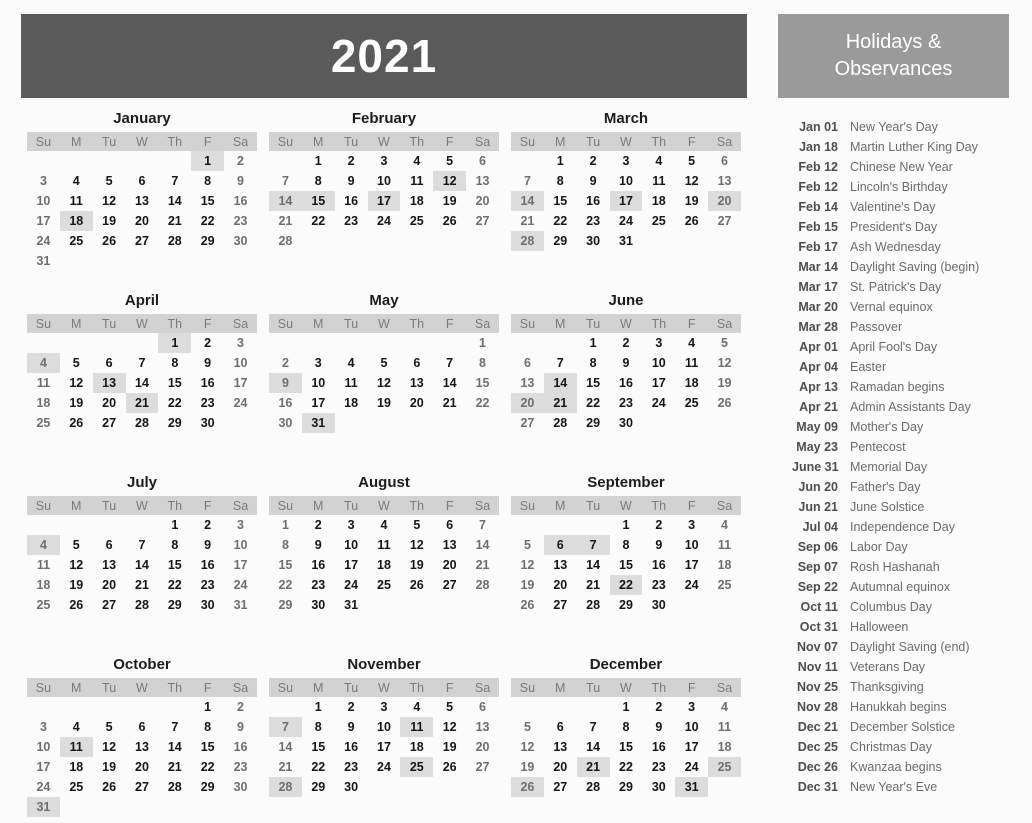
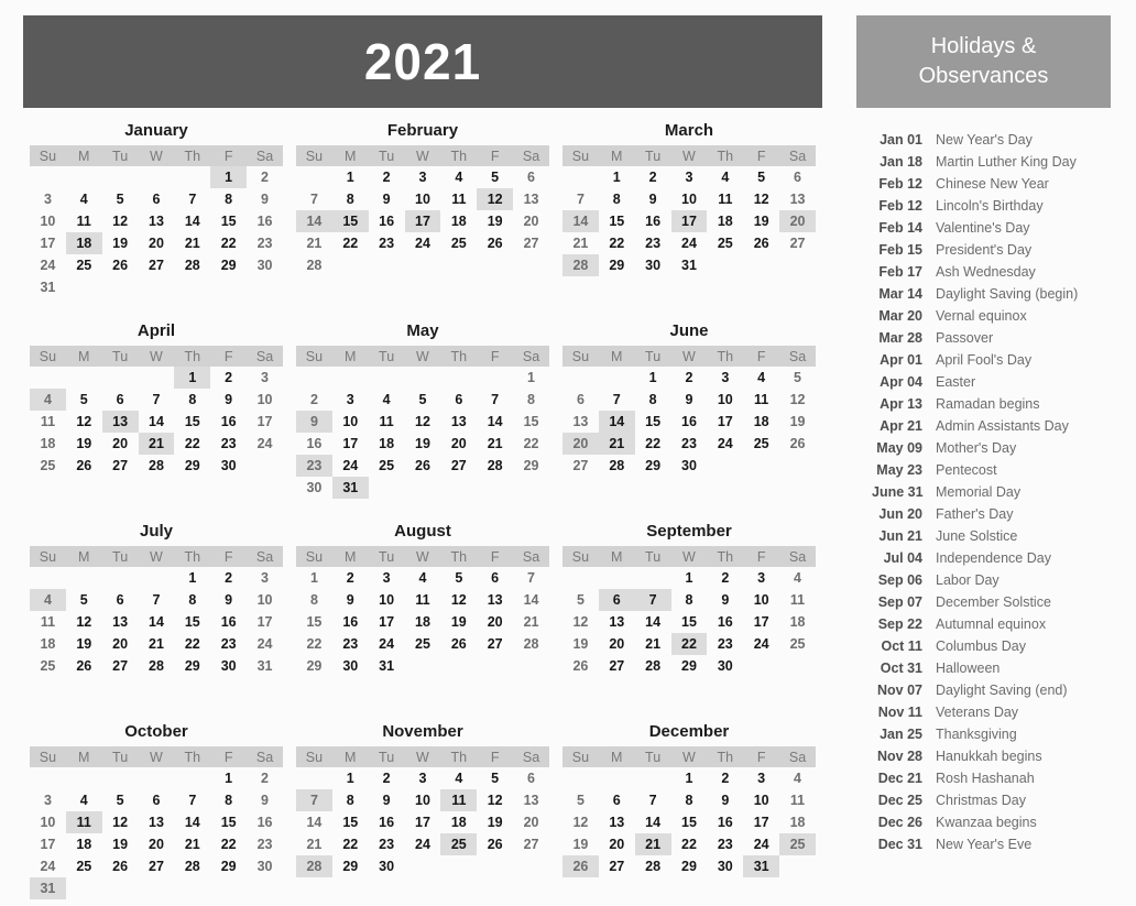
  2021
  January
  Su	M	Tu	W	Th	F	Sa
  					1	2
  3	4	5	6	7	8	9
  10	11	12	13	14	15	16
  17	18	19	20	21	22	23
  24	25	26	27	28	29	30
  31
  February
  Su	M	Tu	W	Th	F	Sa
  	1	2	3	4	5	6
  7	8	9	10	11	12	13
  14	15	16	17	18	19	20
  21	22	23	24	25	26	27
  28
  March
  Su	M	Tu	W	Th	F	Sa
  	1	2	3	4	5	6
  7	8	9	10	11	12	13
  14	15	16	17	18	19	20
  21	22	23	24	25	26	27
  28	29	30	31
  April
  Su	M	Tu	W	Th	F	Sa
  				1	2	3
  4	5	6	7	8	9	10
  11	12	13	14	15	16	17
  18	19	20	21	22	23	24
  25	26	27	28	29	30
  May
  Su	M	Tu	W	Th	F	Sa
  						1
  2	3	4	5	6	7	8
  9	10	11	12	13	14	15
  16	17	18	19	20	21	22
+ 23	24	25	26	27	28	29
  30	31
  June
  Su	M	Tu	W	Th	F	Sa
  		1	2	3	4	5
  6	7	8	9	10	11	12
  13	14	15	16	17	18	19
  20	21	22	23	24	25	26
  27	28	29	30
  July
  Su	M	Tu	W	Th	F	Sa
  				1	2	3
  4	5	6	7	8	9	10
  11	12	13	14	15	16	17
  18	19	20	21	22	23	24
  25	26	27	28	29	30	31
  August
  Su	M	Tu	W	Th	F	Sa
  1	2	3	4	5	6	7
  8	9	10	11	12	13	14
  15	16	17	18	19	20	21
  22	23	24	25	26	27	28
  29	30	31
  September
  Su	M	Tu	W	Th	F	Sa
  			1	2	3	4
  5	6	7	8	9	10	11
  12	13	14	15	16	17	18
  19	20	21	22	23	24	25
  26	27	28	29	30
  October
  Su	M	Tu	W	Th	F	Sa
  					1	2
  3	4	5	6	7	8	9
  10	11	12	13	14	15	16
  17	18	19	20	21	22	23
  24	25	26	27	28	29	30
  31
  November
  Su	M	Tu	W	Th	F	Sa
  	1	2	3	4	5	6
  7	8	9	10	11	12	13
  14	15	16	17	18	19	20
  21	22	23	24	25	26	27
  28	29	30
  December
  Su	M	Tu	W	Th	F	Sa
  			1	2	3	4
  5	6	7	8	9	10	11
  12	13	14	15	16	17	18
  19	20	21	22	23	24	25
  26	27	28	29	30	31
  Holidays &
  Observances
  Jan 01
  New Year's Day
  Jan 18
  Martin Luther King Day
  Feb 12
  Chinese New Year
  Feb 12
  Lincoln's Birthday
  Feb 14
  Valentine's Day
  Feb 15
  President's Day
  Feb 17
  Ash Wednesday
  Mar 14
  Daylight Saving (begin)
- Mar 17
- St. Patrick's Day
  Mar 20
  Vernal equinox
  Mar 28
  Passover
  Apr 01
  April Fool's Day
  Apr 04
  Easter
  Apr 13
  Ramadan begins
  Apr 21
  Admin Assistants Day
  May 09
  Mother's Day
  May 23
  Pentecost
  June 31
  Memorial Day
  Jun 20
  Father's Day
  Jun 21
  June Solstice
  Jul 04
  Independence Day
  Sep 06
  Labor Day
  Sep 07
- Rosh Hashanah
+ December Solstice
  Sep 22
  Autumnal equinox
  Oct 11
  Columbus Day
  Oct 31
  Halloween
  Nov 07
  Daylight Saving (end)
  Nov 11
  Veterans Day
- Nov 25
+ Jan 25
  Thanksgiving
  Nov 28
  Hanukkah begins
  Dec 21
- December Solstice
+ Rosh Hashanah
  Dec 25
  Christmas Day
  Dec 26
  Kwanzaa begins
  Dec 31
  New Year's Eve
